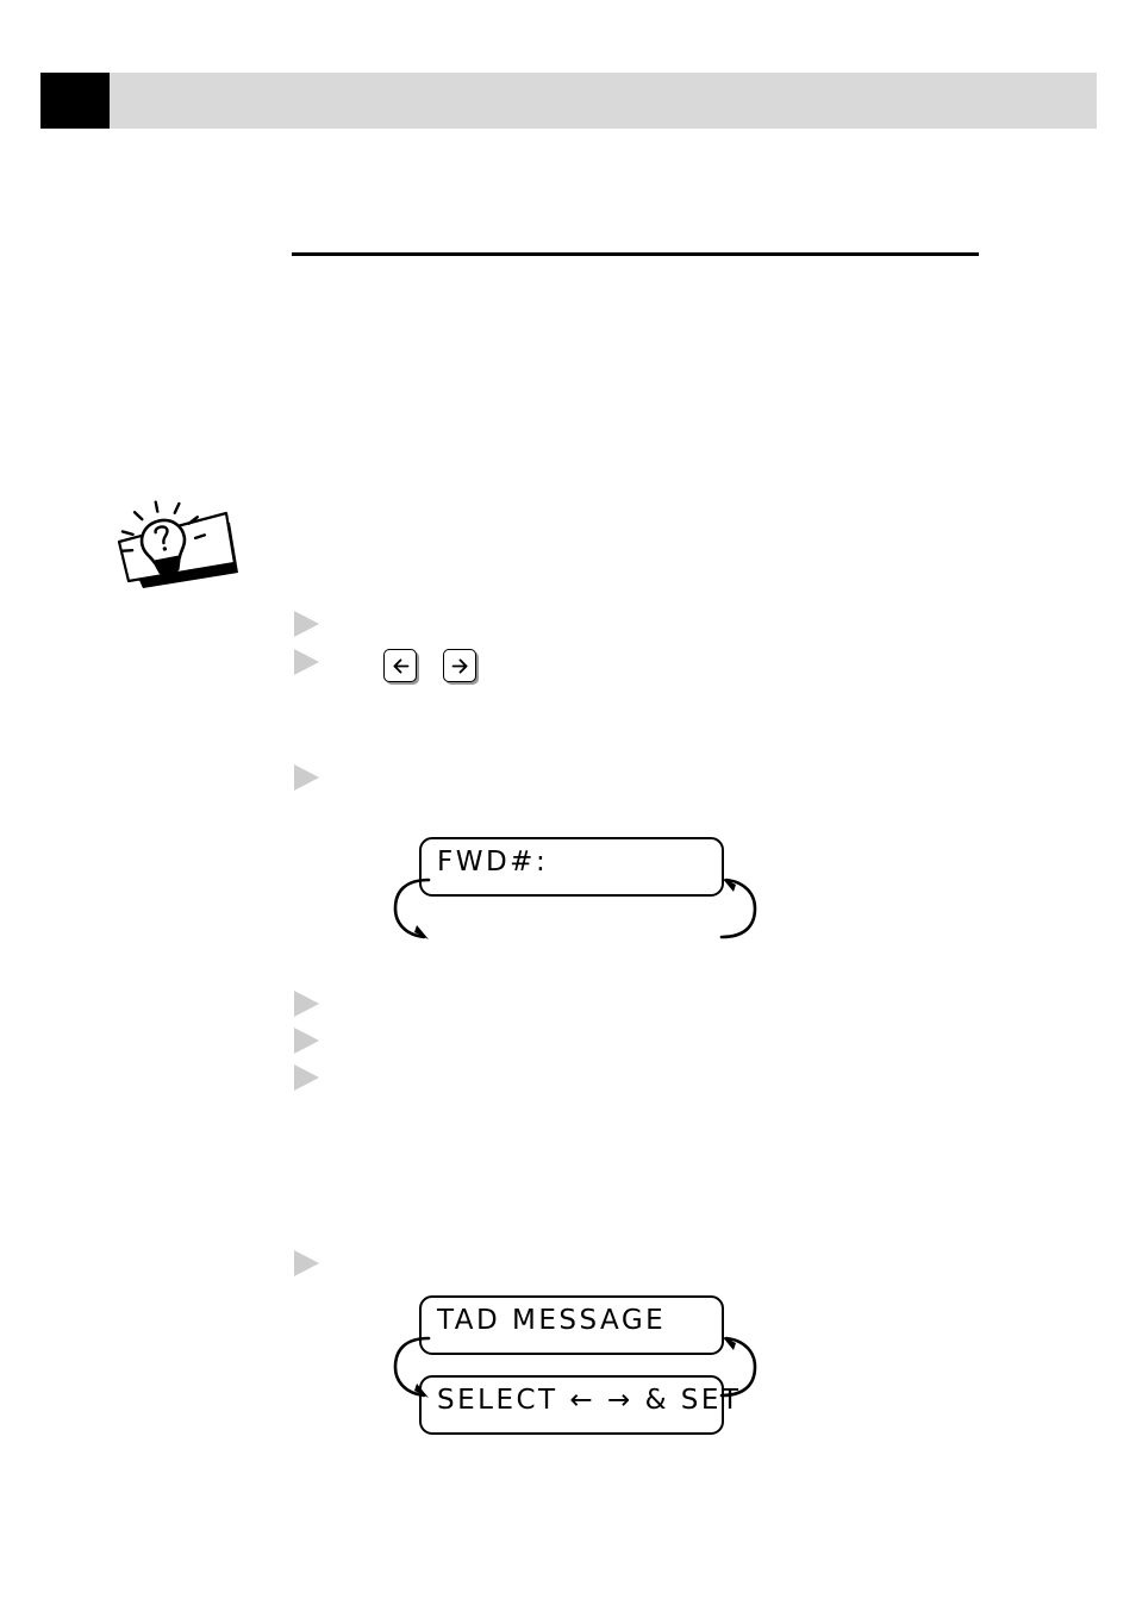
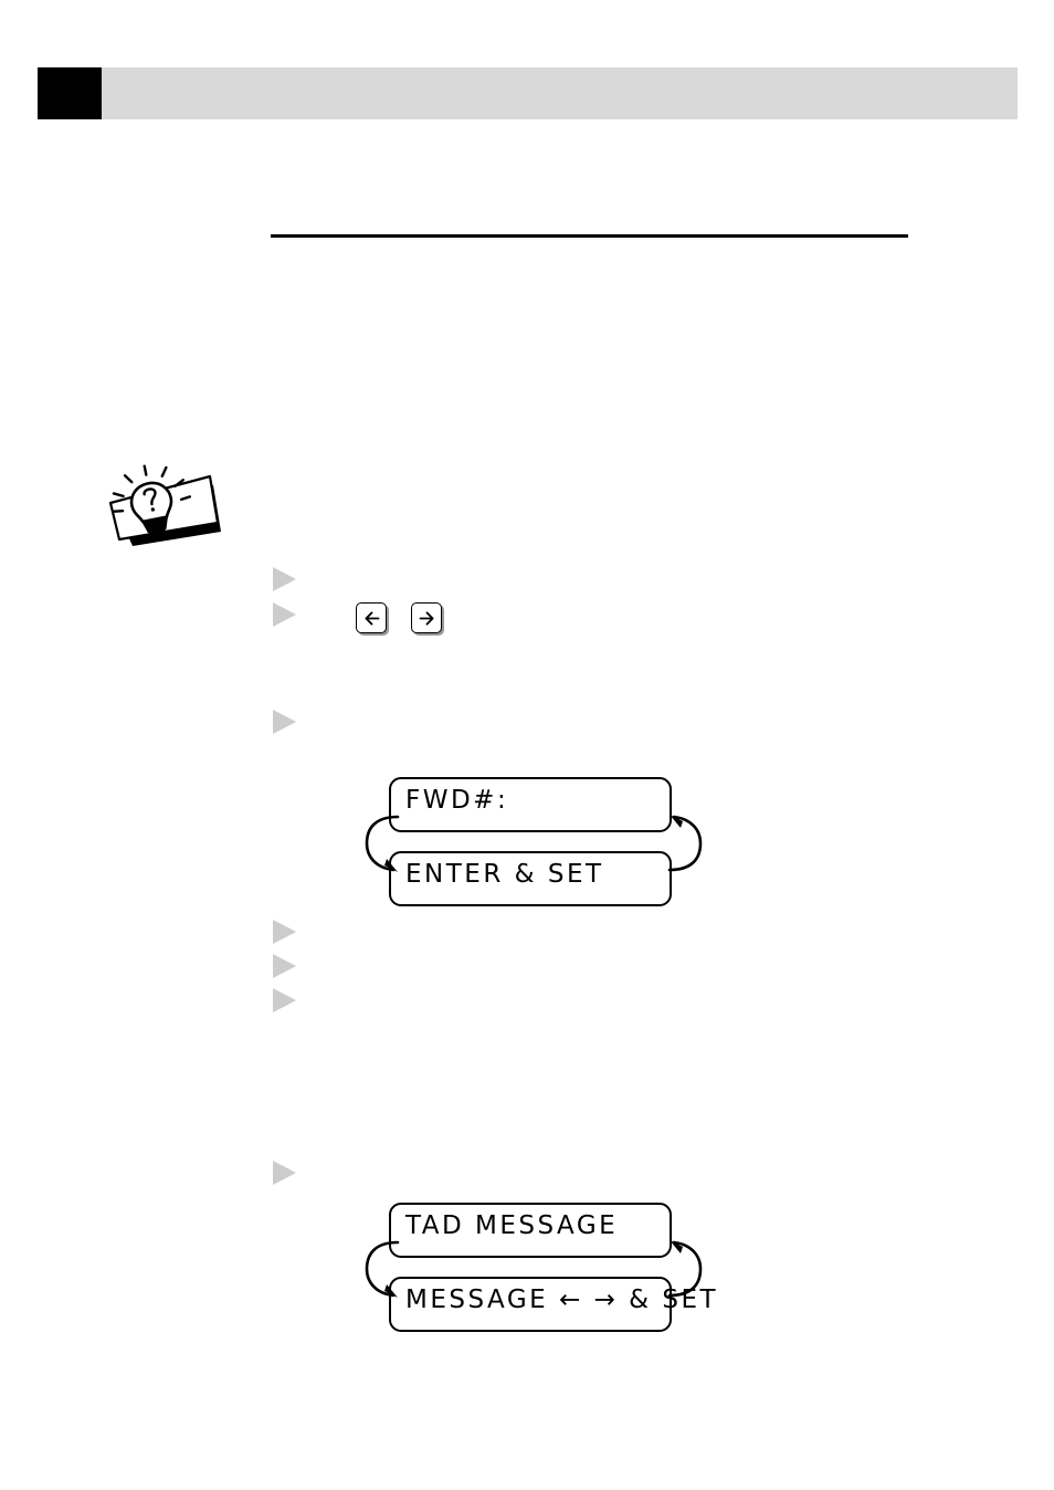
  FWD#:
+ ENTER & SET
  TAD MESSAGE
- SELECT ← → & SET
+ MESSAGE ← → & SET
